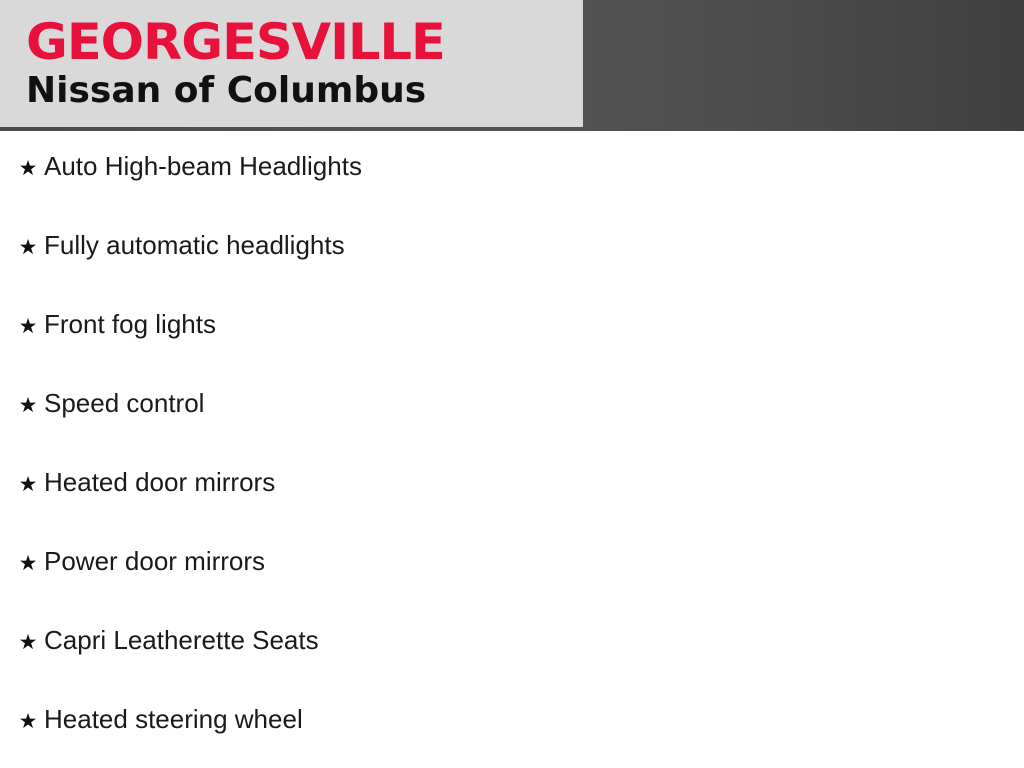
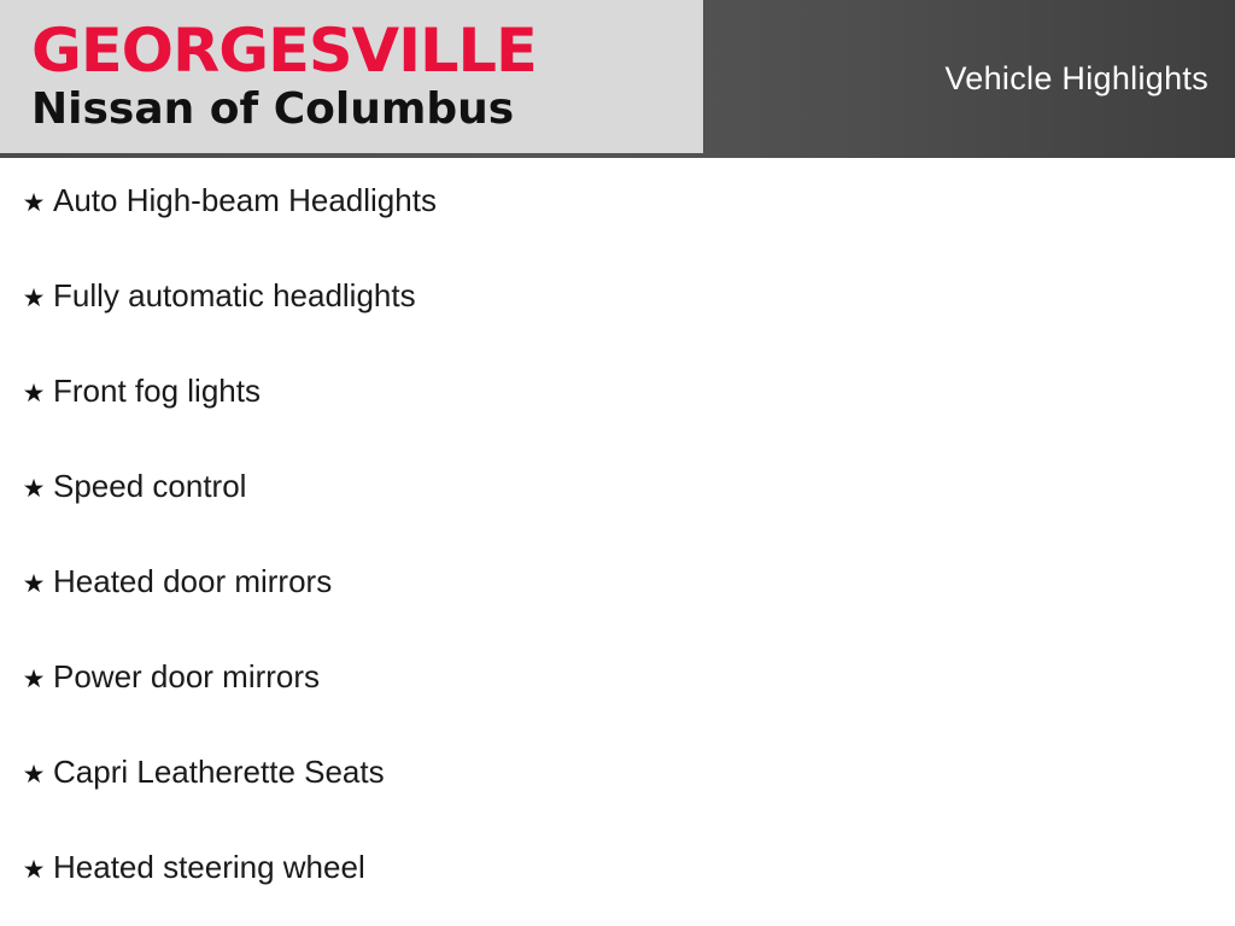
  GEORGESVILLE
  Nissan of Columbus
+ Vehicle Highlights
  ★
  Auto High-beam Headlights
  ★
  Fully automatic headlights
  ★
  Front fog lights
  ★
  Speed control
  ★
  Heated door mirrors
  ★
  Power door mirrors
  ★
  Capri Leatherette Seats
  ★
  Heated steering wheel
